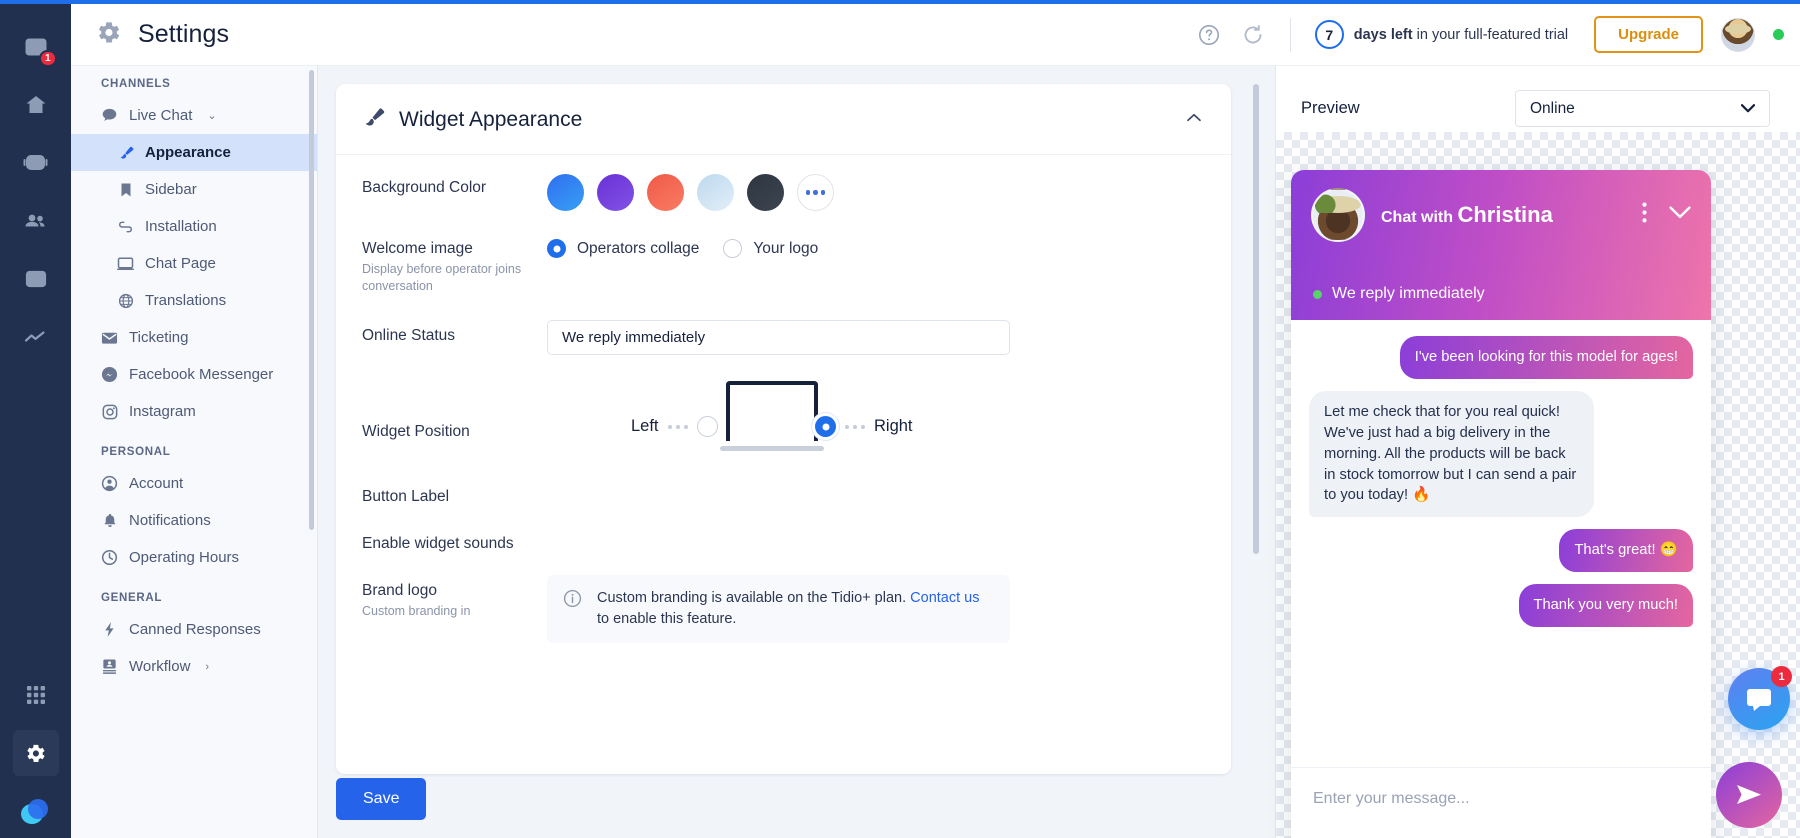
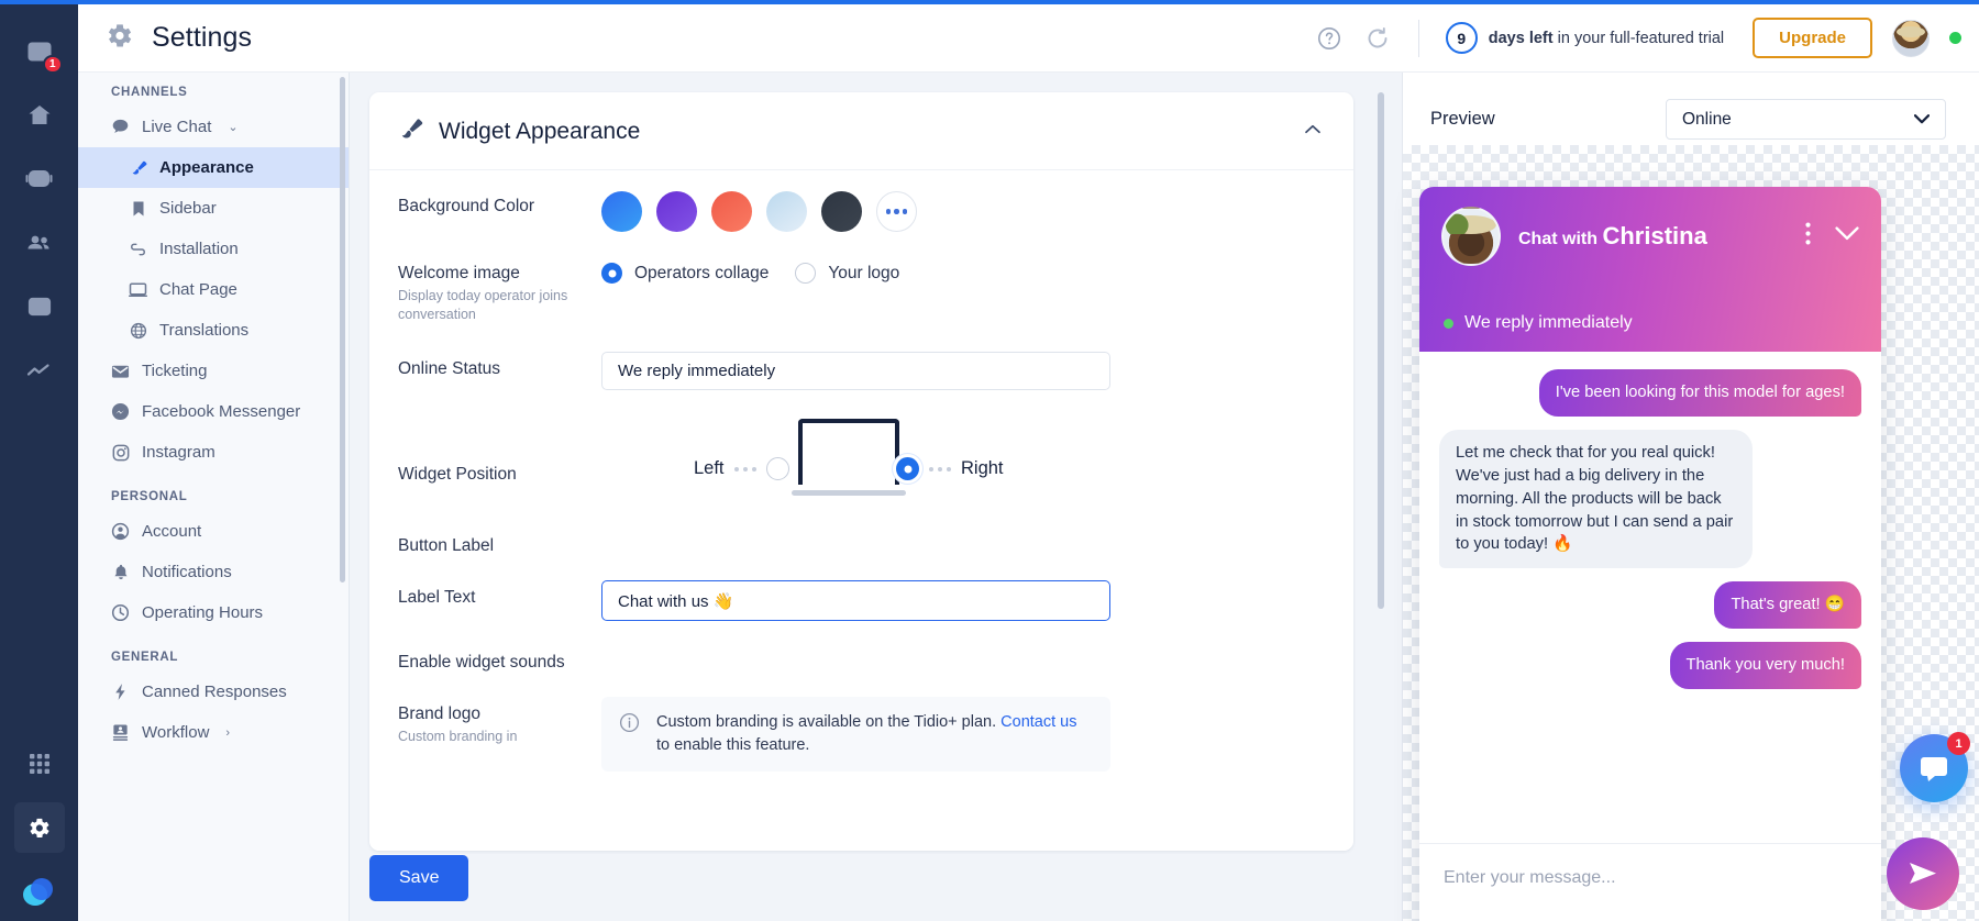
  1
  CHANNELS
  Live Chat
  ⌄
  Appearance
  Sidebar
  Installation
  Chat Page
  Translations
  Ticketing
  Facebook Messenger
  Instagram
  PERSONAL
  Account
  Notifications
  Operating Hours
  GENERAL
  Canned Responses
  Workflow
  ›
  Settings
- 7
+ 9
  days left in your full-featured trial
  Upgrade
  Widget Appearance
  Background Color
  Welcome image
- Display before operator joins conversation
+ Display today operator joins conversation
  Operators collage
  Your logo
  Online Status
  We reply immediately
  Widget Position
  Left
  Right
  Button Label
+ Label Text
+ Chat with us 👋
  Enable widget sounds
  Brand logo
  Custom branding in
  Custom branding is available on the Tidio+ plan. Contact us to enable this feature.
  Save
  Preview
  Online
  Chat with Christina
  We reply immediately
  I've been looking for this model for ages!
  Let me check that for you real quick! We've just had a big delivery in the morning. All the products will be back in stock tomorrow but I can send a pair to you today! 🔥
  That's great! 😁
  Thank you very much!
  Enter your message...
  1
